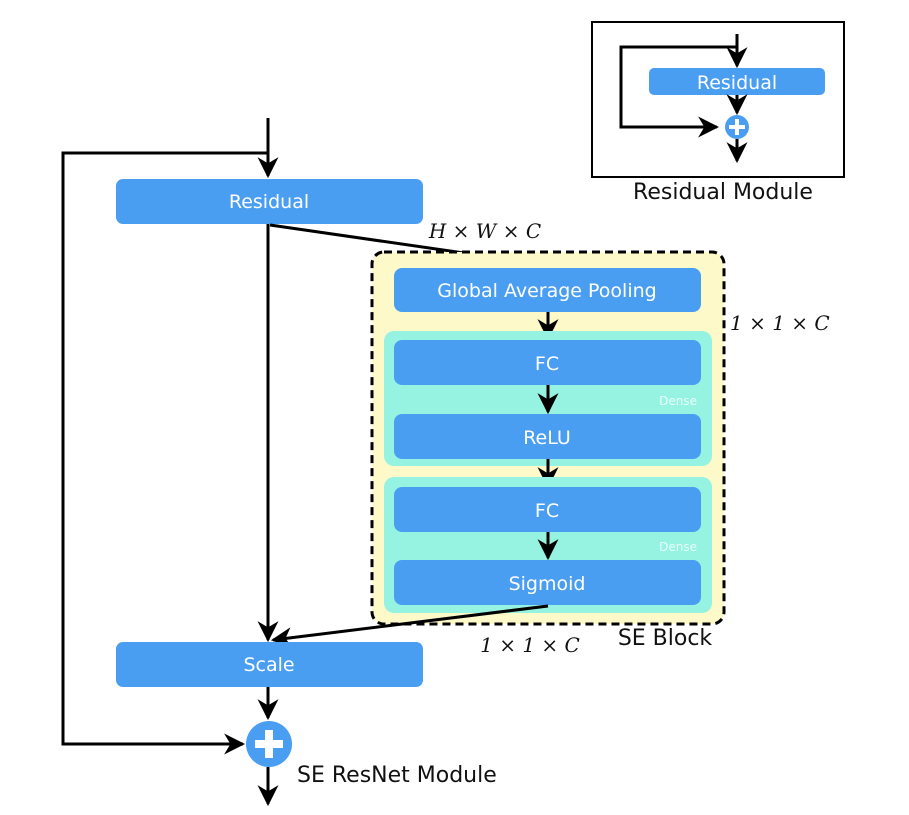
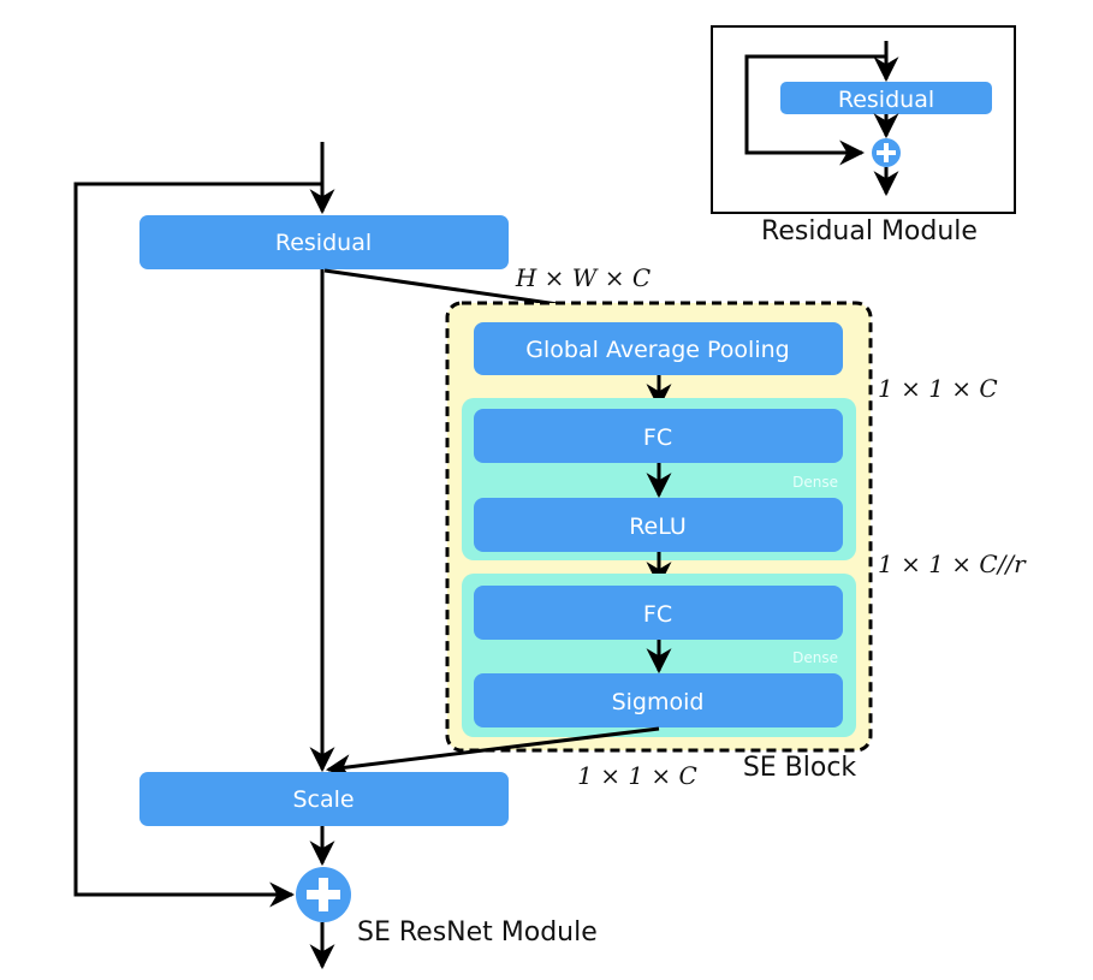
  Residual
  Residual Module
  Residual
  H × W × C
  Global Average Pooling
  FC
  Dense
  ReLU
  FC
  Dense
  Sigmoid
  SE Block
  1 × 1 × C
+ 1 × 1 × C//r
  1 × 1 × C
  Scale
  SE ResNet Module
